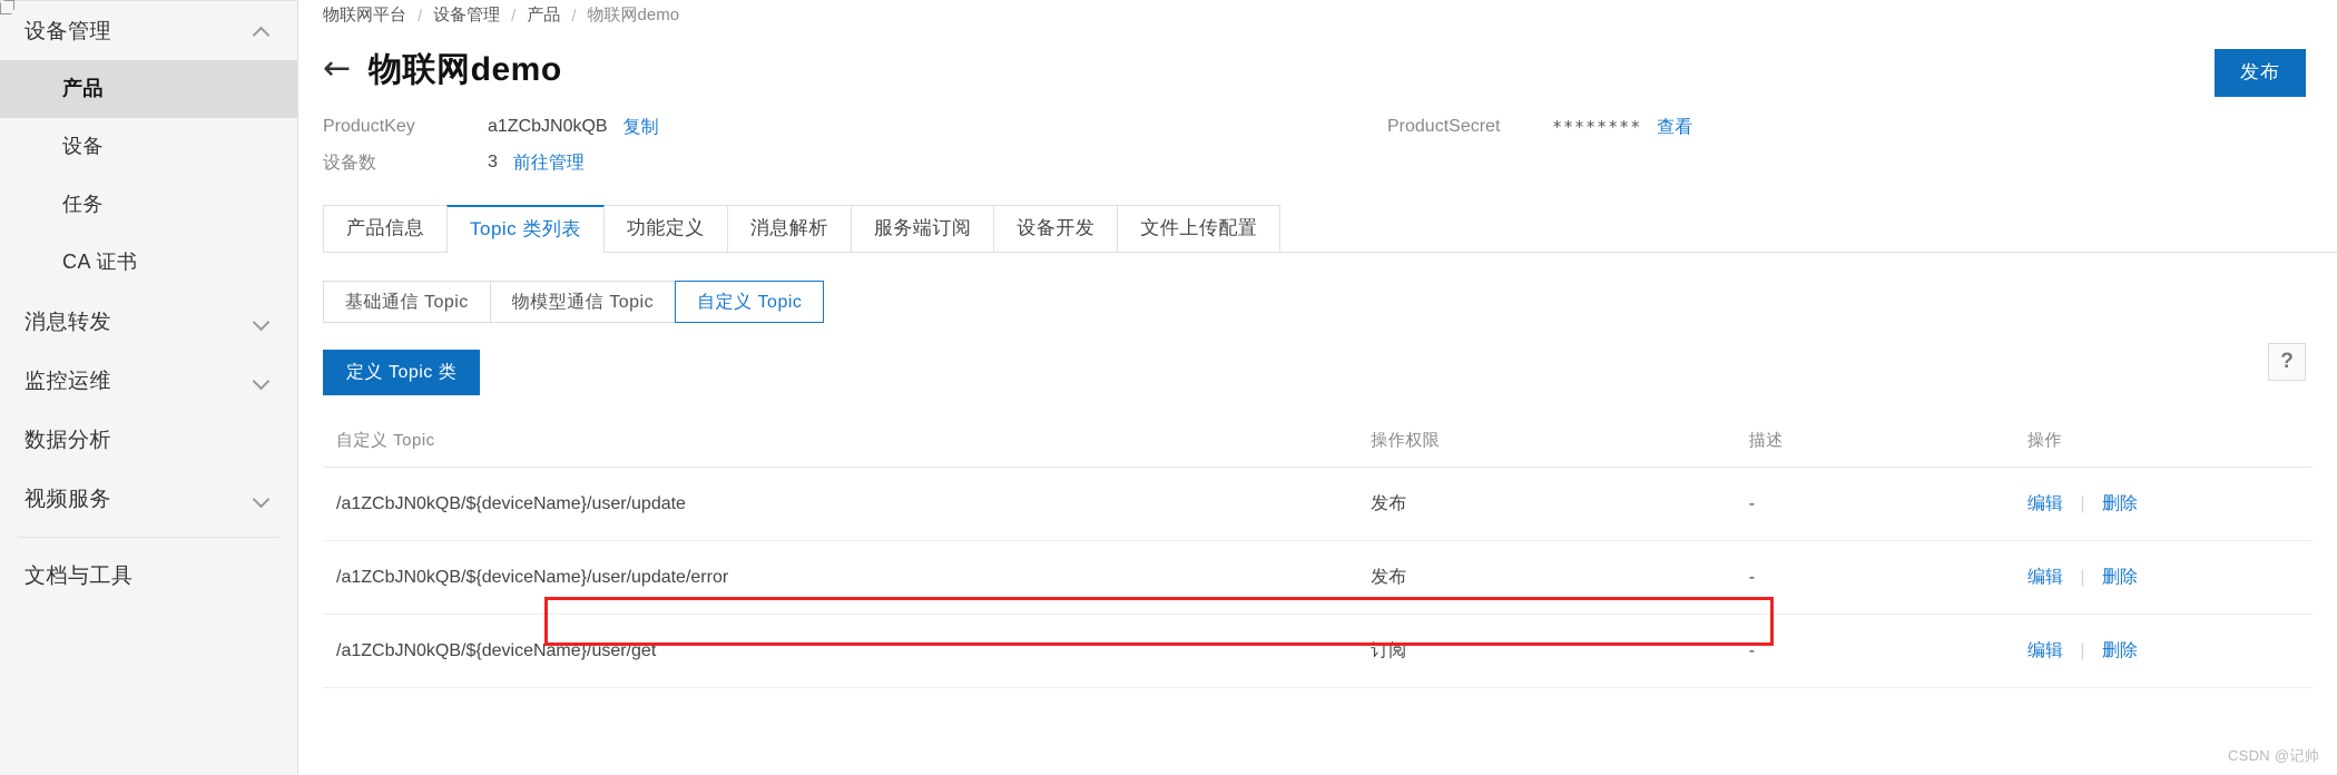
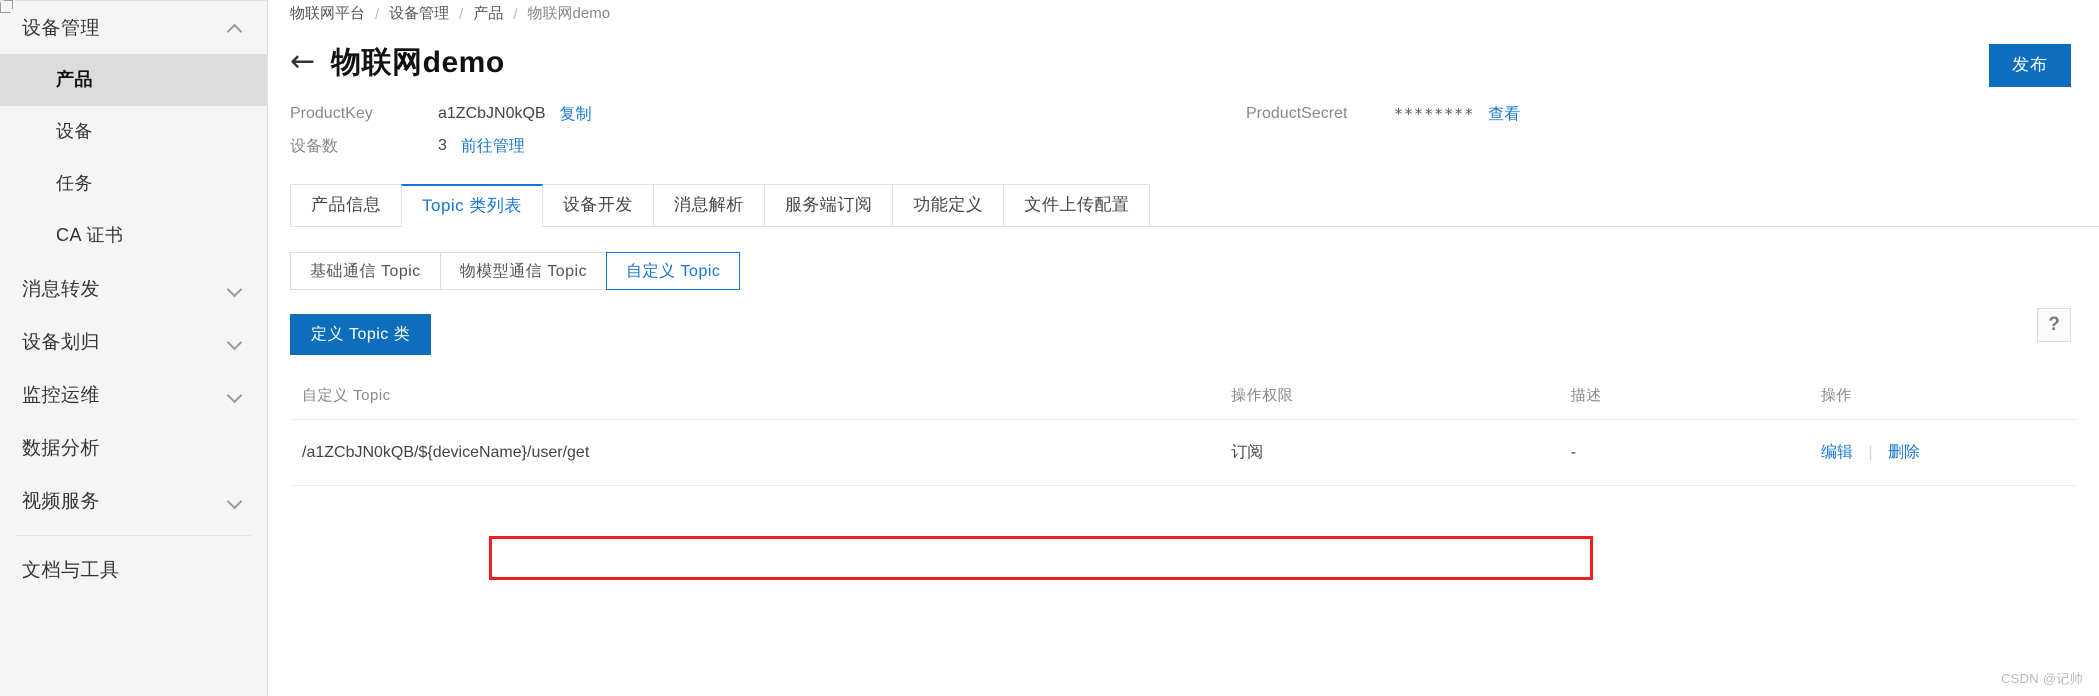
  设备管理
  产品
  设备
  任务
  CA 证书
  消息转发
+ 设备划归
  监控运维
  数据分析
  视频服务
  文档与工具
  物联网平台
  /
  设备管理
  /
  产品
  /
  物联网demo
  ←
  物联网demo
  发布
  ProductKey
  a1ZCbJN0kQB
  复制
  设备数
  3
  前往管理
  ProductSecret
  ********
  查看
  产品信息
  Topic 类列表
- 功能定义
+ 设备开发
  消息解析
  服务端订阅
- 设备开发
+ 功能定义
  文件上传配置
  基础通信 Topic
  物模型通信 Topic
  自定义 Topic
  定义 Topic 类
  ?
  自定义 Topic	操作权限	描述	操作
- /a1ZCbJN0kQB/${deviceName}/user/update	发布	-	编辑 | 删除
- /a1ZCbJN0kQB/${deviceName}/user/update/error	发布	-	编辑 | 删除
  /a1ZCbJN0kQB/${deviceName}/user/get	订阅	-	编辑 | 删除
  CSDN @记帅
